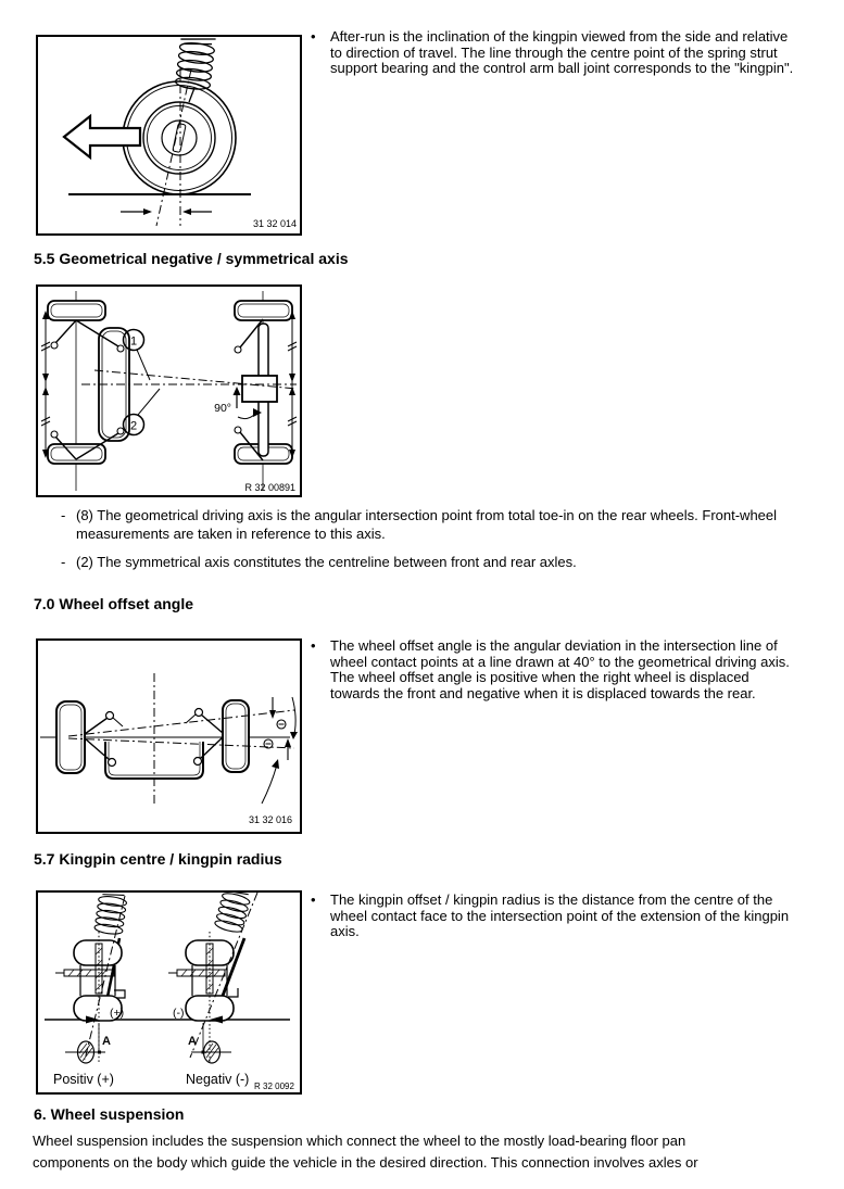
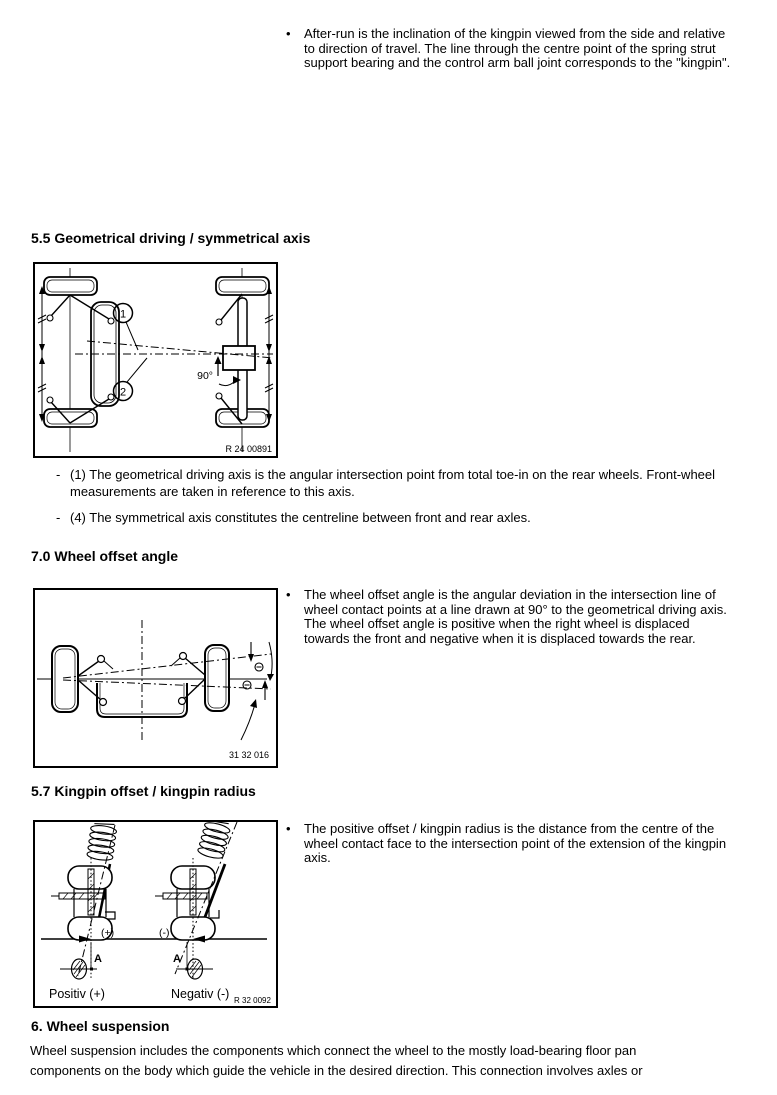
- 31 32 014
  •
  After-run is the inclination of the kingpin viewed from the side and relative to direction of travel. The line through the centre point of the spring strut support bearing and the control arm ball joint corresponds to the "kingpin".
- 5.5 Geometrical negative / symmetrical axis
+ 5.5 Geometrical driving / symmetrical axis
  1
  2
  90°
- R 32 00891
+ R 24 00891
  -
- (8) The geometrical driving axis is the angular intersection point from total toe-in on the rear wheels. Front-wheel measurements are taken in reference to this axis.
+ (1) The geometrical driving axis is the angular intersection point from total toe-in on the rear wheels. Front-wheel measurements are taken in reference to this axis.
  -
- (2) The symmetrical axis constitutes the centreline between front and rear axles.
+ (4) The symmetrical axis constitutes the centreline between front and rear axles.
  7.0 Wheel offset angle
  31 32 016
  •
- The wheel offset angle is the angular deviation in the intersection line of wheel contact points at a line drawn at 40° to the geometrical driving axis. The wheel offset angle is positive when the right wheel is displaced towards the front and negative when it is displaced towards the rear.
+ The wheel offset angle is the angular deviation in the intersection line of wheel contact points at a line drawn at 90° to the geometrical driving axis. The wheel offset angle is positive when the right wheel is displaced towards the front and negative when it is displaced towards the rear.
- 5.7 Kingpin centre / kingpin radius
+ 5.7 Kingpin offset / kingpin radius
  (+)
  A
  (-)
  A
  Positiv (+)
  Negativ (-)
  R 32 0092
  •
- The kingpin offset / kingpin radius is the distance from the centre of the wheel contact face to the intersection point of the extension of the kingpin axis.
+ The positive offset / kingpin radius is the distance from the centre of the wheel contact face to the intersection point of the extension of the kingpin axis.
  6. Wheel suspension
- Wheel suspension includes the suspension which connect the wheel to the mostly load-bearing floor pan components on the body which guide the vehicle in the desired direction. This connection involves axles or
+ Wheel suspension includes the components which connect the wheel to the mostly load-bearing floor pan components on the body which guide the vehicle in the desired direction. This connection involves axles or
